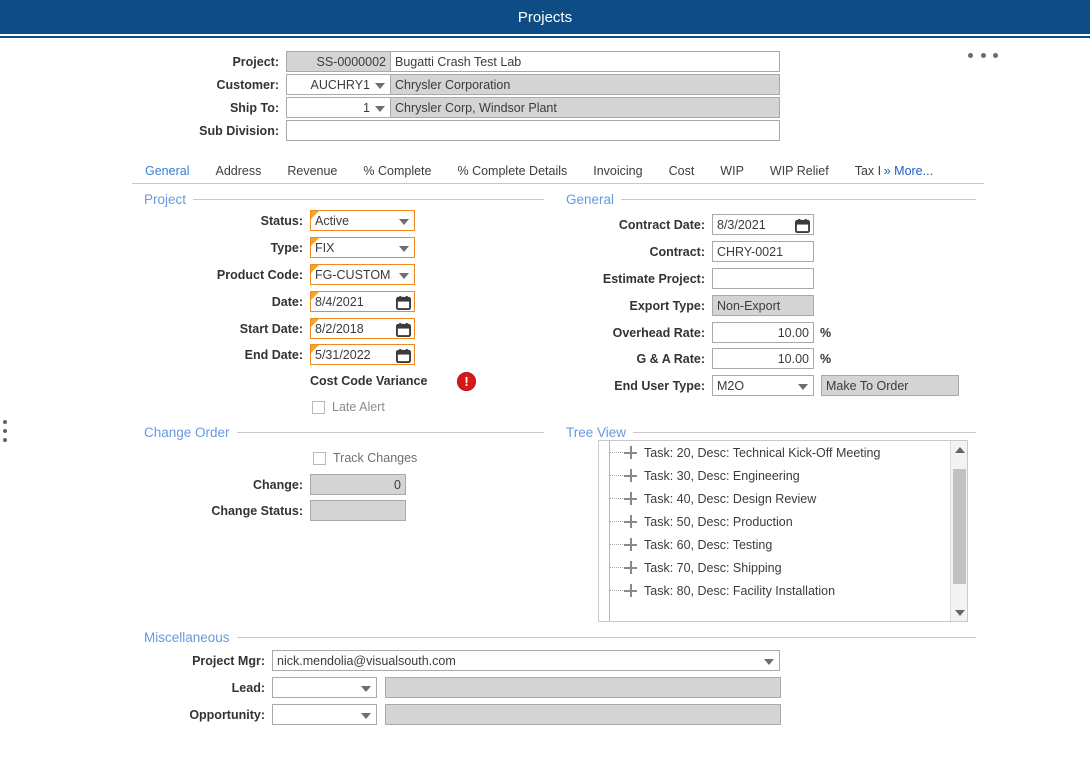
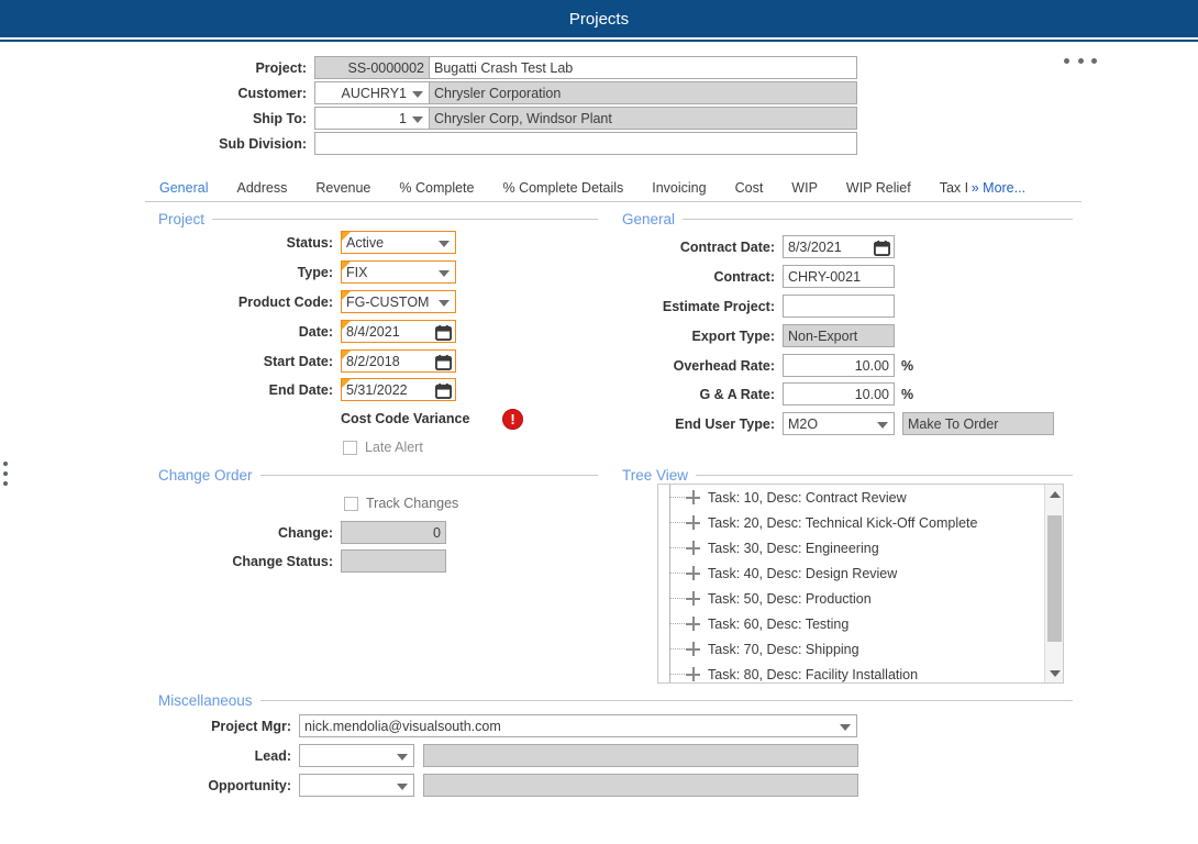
  Projects
  Project:
  SS-0000002
  Bugatti Crash Test Lab
  Customer:
  AUCHRY1
  Chrysler Corporation
  Ship To:
  1
  Chrysler Corp, Windsor Plant
  Sub Division:
  General
  Address
  Revenue
  % Complete
  % Complete Details
  Invoicing
  Cost
  WIP
  WIP Relief
  Tax I
  » More...
  Project
  Status:
  Active
  Type:
  FIX
  Product Code:
  FG-CUSTOM
  Date:
  8/4/2021
  Start Date:
  8/2/2018
  End Date:
  5/31/2022
  Cost Code Variance
  !
  Late Alert
  General
  Contract Date:
  8/3/2021
  Contract:
  CHRY-0021
  Estimate Project:
  Export Type:
  Non-Export
  Overhead Rate:
  10.00
  %
  G & A Rate:
  10.00
  %
  End User Type:
  M2O
  Make To Order
  Change Order
  Track Changes
  Change:
  0
  Change Status:
  Tree View
+ Task: 10, Desc: Contract Review
- Task: 20, Desc: Technical Kick-Off Meeting
+ Task: 20, Desc: Technical Kick-Off Complete
  Task: 30, Desc: Engineering
  Task: 40, Desc: Design Review
  Task: 50, Desc: Production
  Task: 60, Desc: Testing
  Task: 70, Desc: Shipping
  Task: 80, Desc: Facility Installation
  Miscellaneous
  Project Mgr:
  nick.mendolia@visualsouth.com
  Lead:
  Opportunity:
